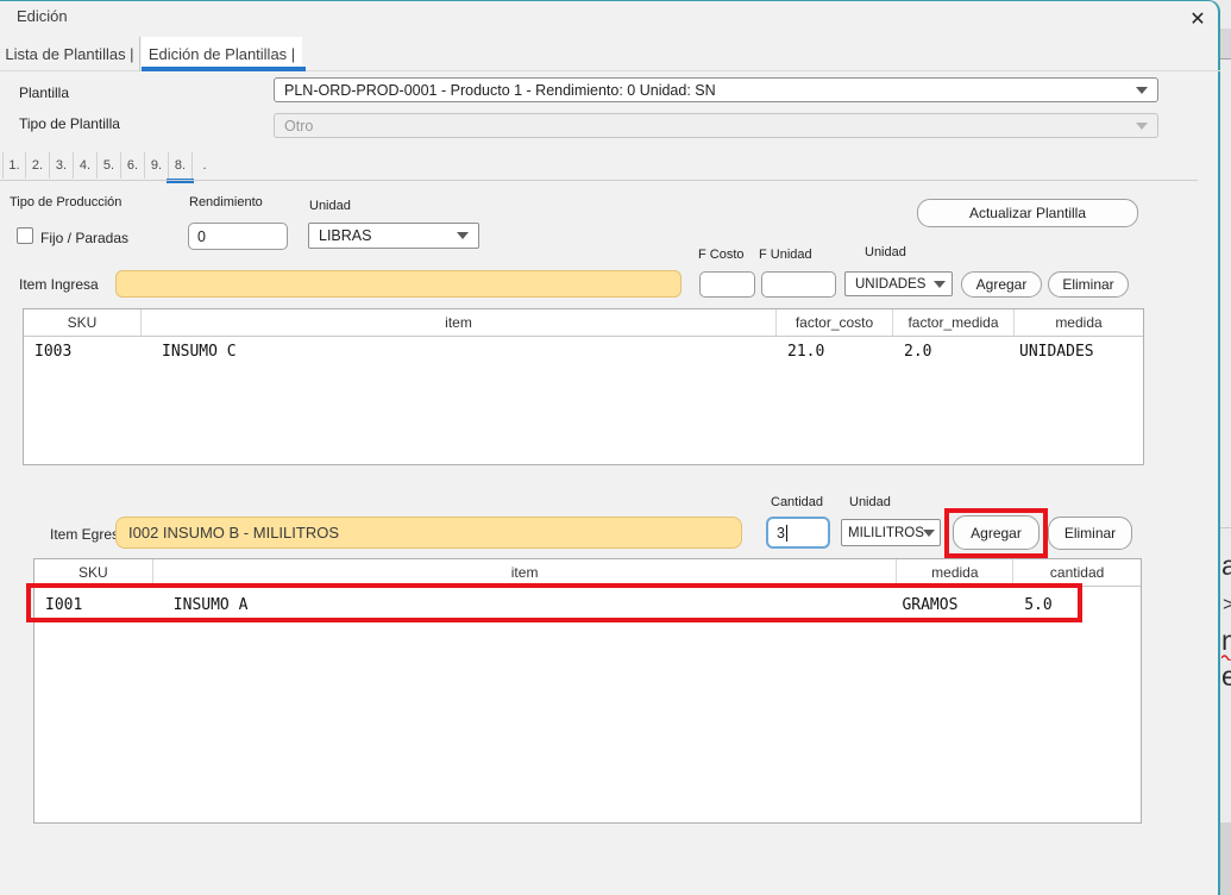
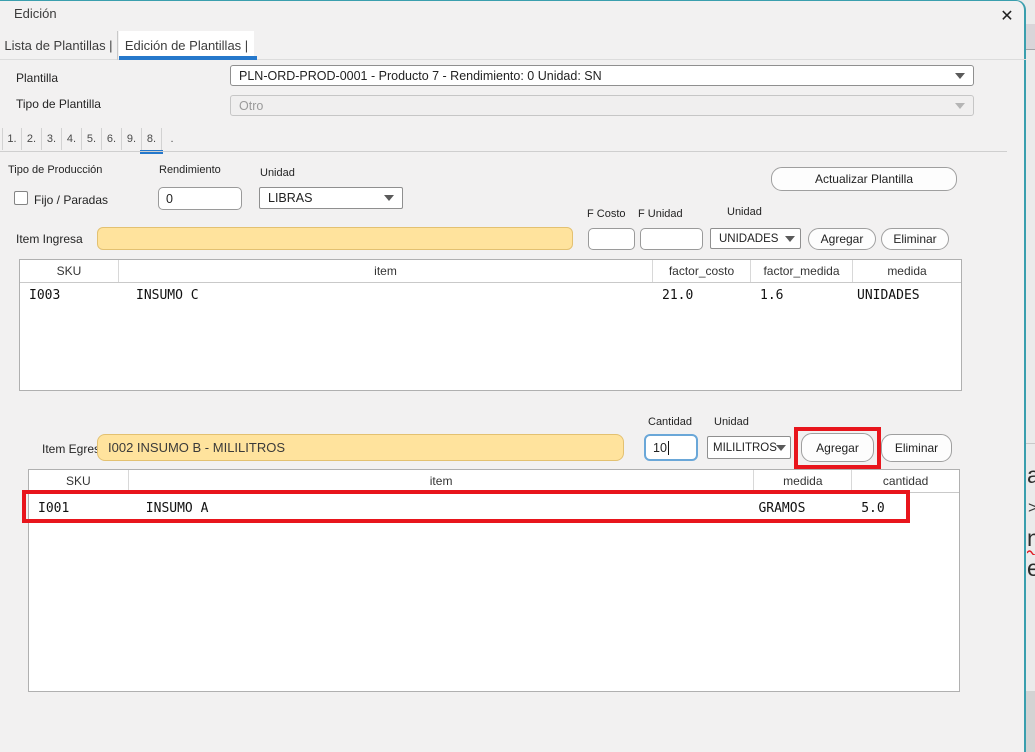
  a
  >
  n
  e
  Edición
  ✕
  Lista de Plantillas |
  Edición de Plantillas |
  Plantilla
- PLN-ORD-PROD-0001 - Producto 1 - Rendimiento: 0 Unidad: SN
+ PLN-ORD-PROD-0001 - Producto 7 - Rendimiento: 0 Unidad: SN
  Tipo de Plantilla
  Otro
  1.
  2.
  3.
  4.
  5.
  6.
  9.
  8.
  .
  Tipo de Producción
  Rendimiento
  Unidad
  Actualizar Plantilla
  Fijo / Paradas
  0
  LIBRAS
  F Costo
  F Unidad
  Unidad
  Item Ingresa
  UNIDADES
  Agregar
  Eliminar
  SKU
  item
  factor_costo
  factor_medida
  medida
  I003
  INSUMO C
  21.0
- 2.0
+ 1.6
  UNIDADES
  Cantidad
  Unidad
  Item Egre
  I002 INSUMO B - MILILITROS
- 3
+ 10
  MILILITROS
  Agregar
  Eliminar
  SKU
  item
  medida
  cantidad
  I001
  INSUMO A
  GRAMOS
  5.0
